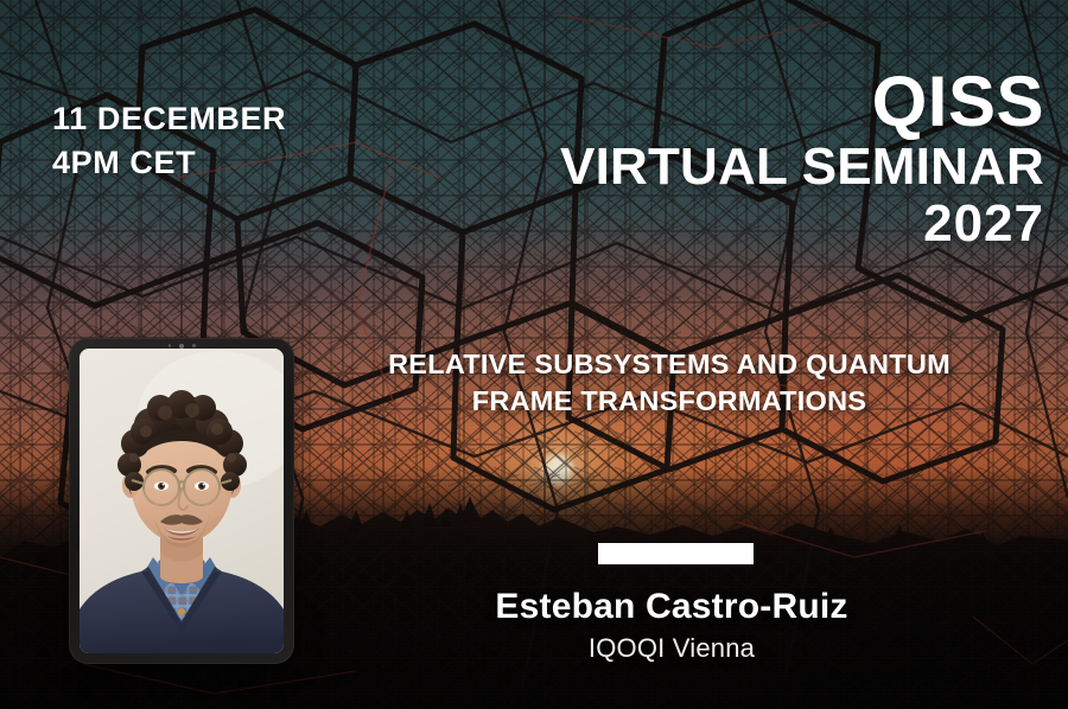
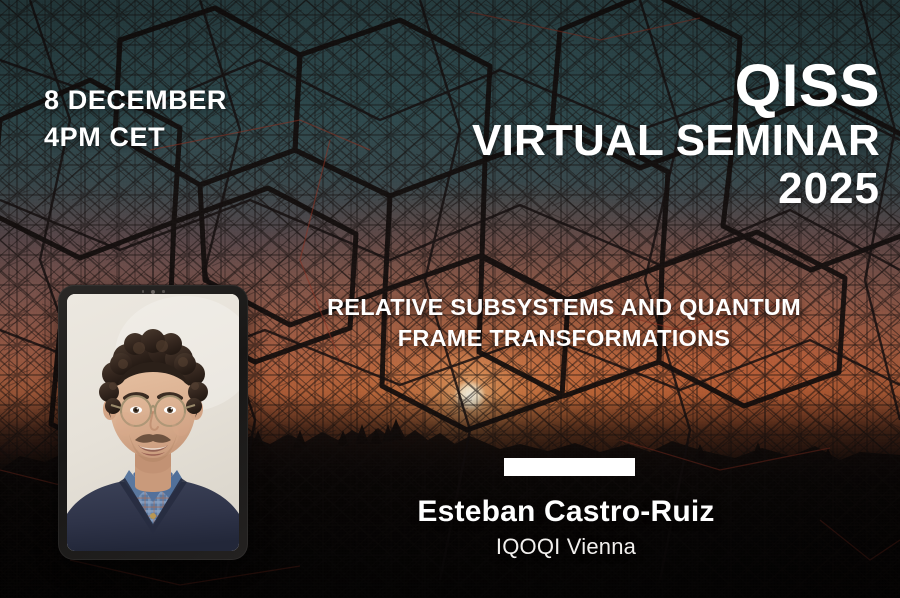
- 11 DECEMBER
+ 8 DECEMBER
  4PM CET
  QISS
  VIRTUAL SEMINAR
- 2027
+ 2025
  RELATIVE SUBSYSTEMS AND QUANTUM
  FRAME TRANSFORMATIONS
  Esteban Castro-Ruiz
  IQOQI Vienna
